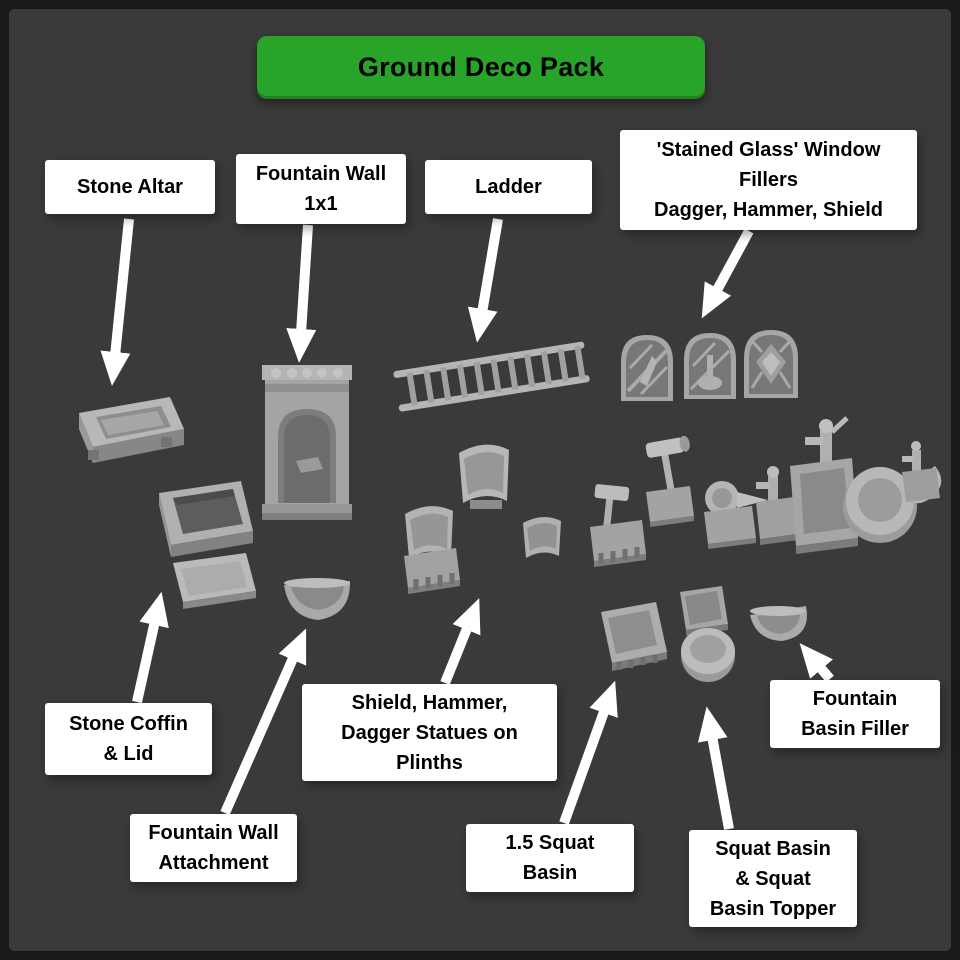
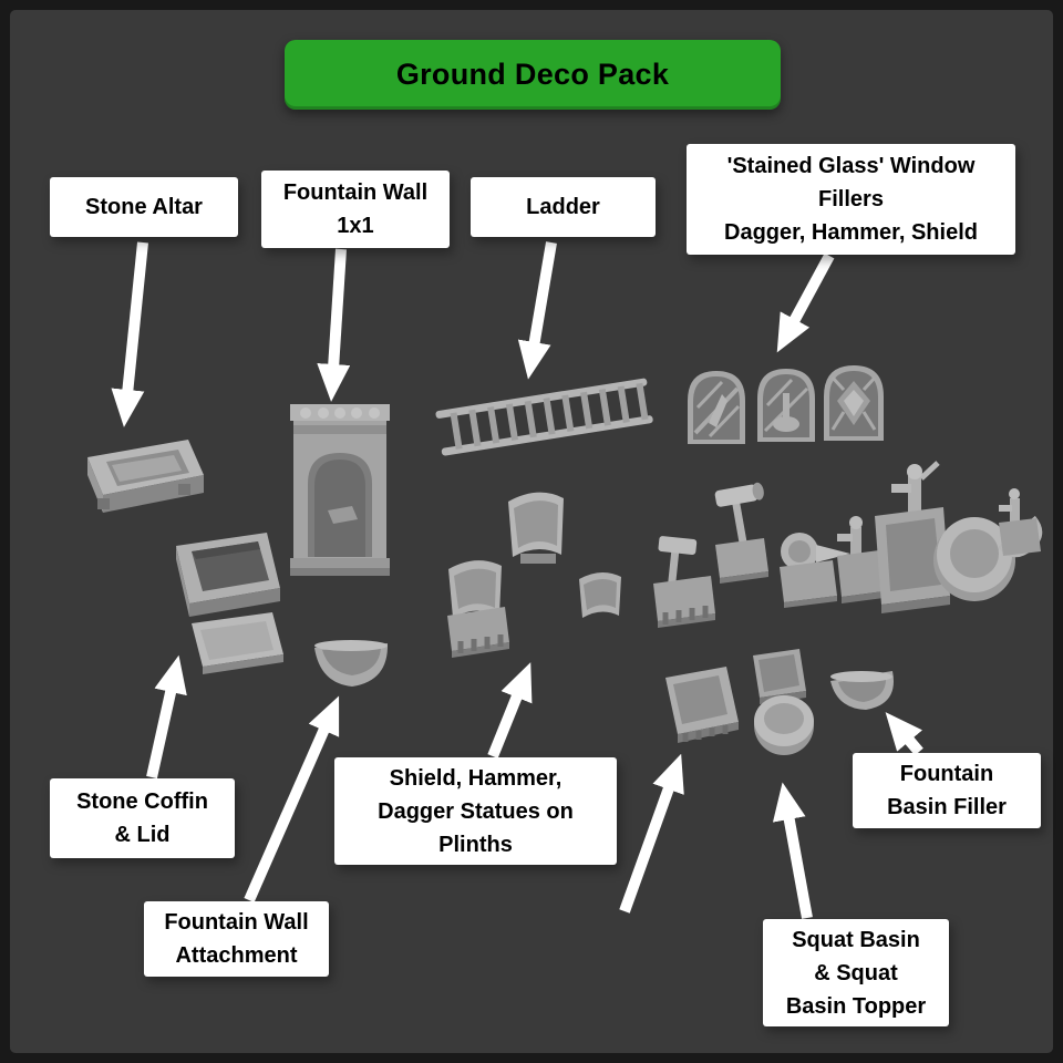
  Ground Deco Pack
  Stone Altar
  Fountain Wall
  1x1
  Ladder
  'Stained Glass' Window
  Fillers
  Dagger, Hammer, Shield
  Stone Coffin
  & Lid
  Fountain Wall
  Attachment
  Shield, Hammer,
  Dagger Statues on
  Plinths
- 1.5 Squat
- Basin
  Squat Basin
  & Squat
  Basin Topper
  Fountain
  Basin Filler
